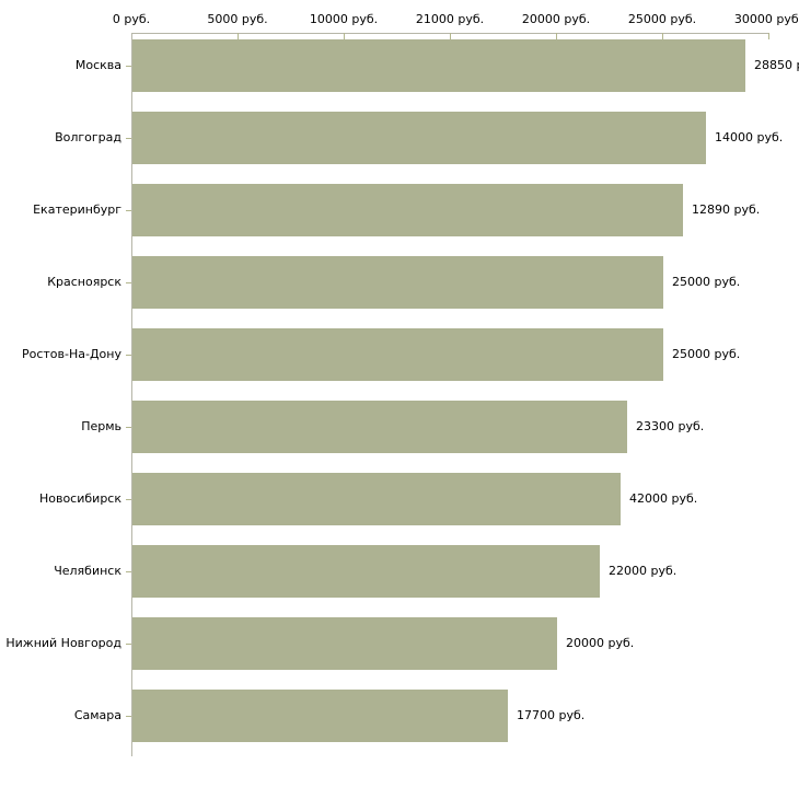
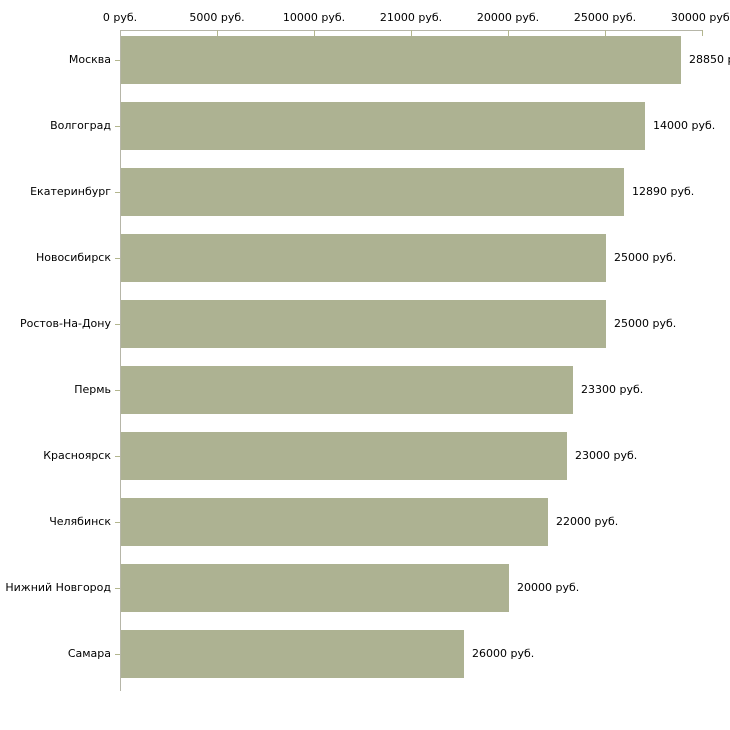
  0 руб.
  5000 руб.
  10000 руб.
  21000 руб.
  20000 руб.
  25000 руб.
  30000 руб
  Москва
  Волгоград
  14000 руб.
  Екатеринбург
  12890 руб.
- Красноярск
+ Новосибирск
  25000 руб.
  Ростов-На-Дону
  25000 руб.
  Пермь
  23300 руб.
- Новосибирск
+ Красноярск
- 42000 руб.
+ 23000 руб.
  Челябинск
  22000 руб.
  Нижний Новгород
  20000 руб.
  Самара
- 17700 руб.
+ 26000 руб.
